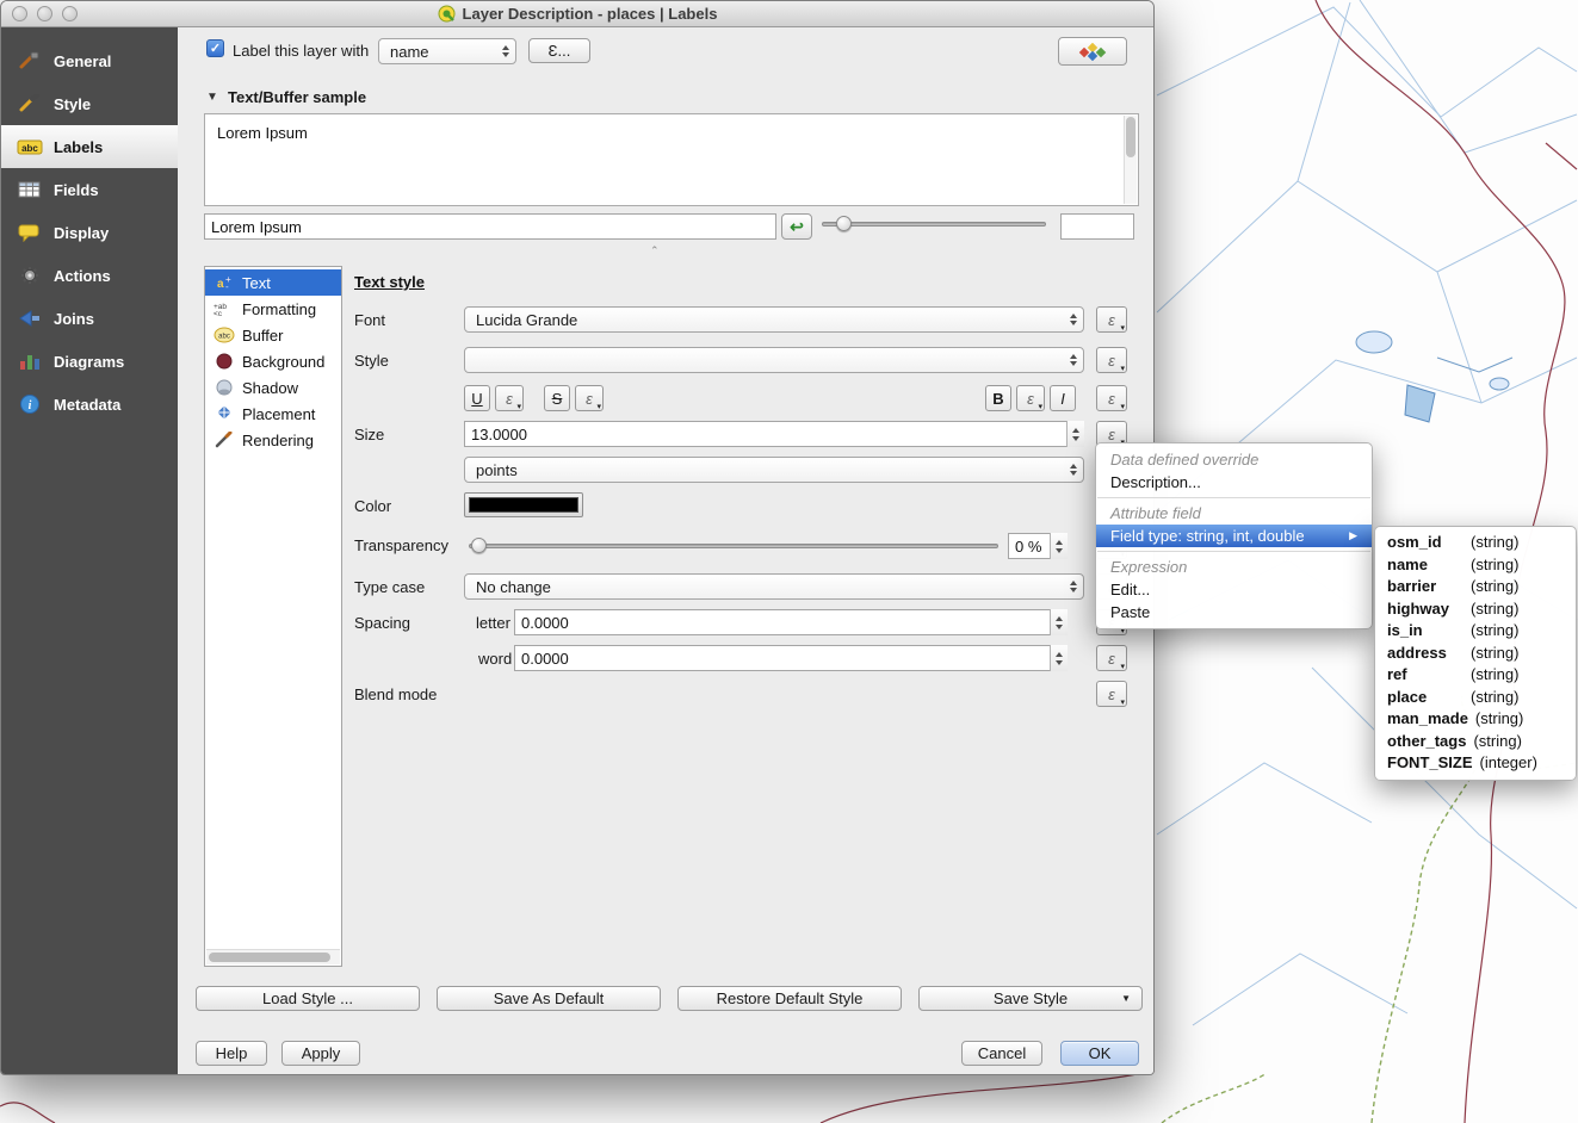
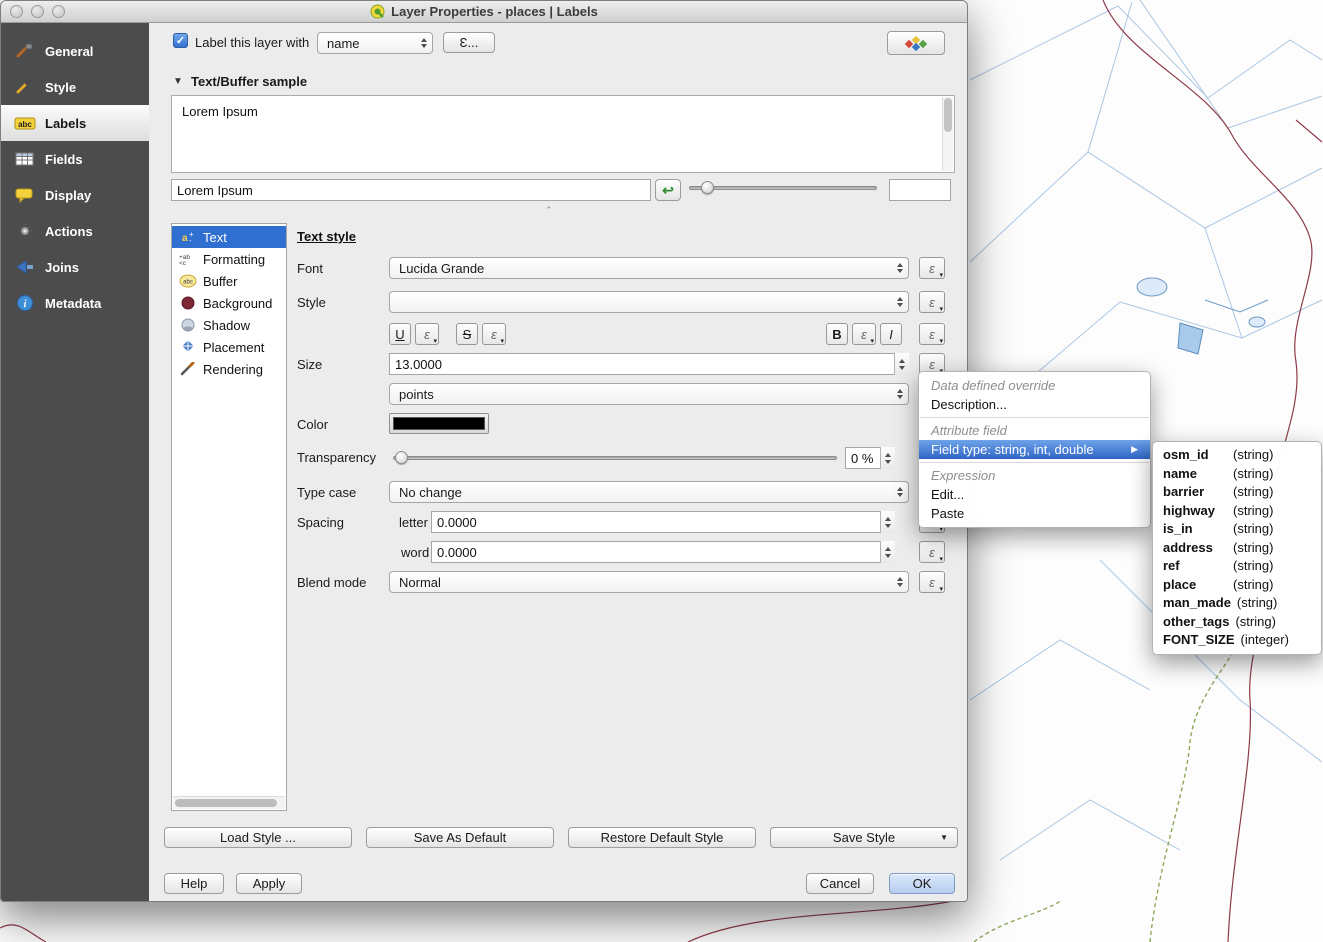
- Layer Description - places | Labels
+ Layer Properties - places | Labels
  General
  Style
  abc
  Labels
  Fields
  Display
  Actions
  Joins
- Diagrams
  i
  Metadata
  ✓
  Label this layer with
  name
  Ɛ...
  ▼
  Text/Buffer sample
  Lorem Ipsum
  Lorem Ipsum
  ↩
  ⌃
  a
  +
  -
  Text
  Formatting
  Buffer
  Background
  Shadow
  Placement
  Rendering
  Text style
  Font
  Lucida Grande
  ε
  Style
  ε
  U
  ε
  S
  ε
  B
  ε
  I
  ε
  Size
  13.0000
  ε
  points
  Color
  Transparency
  0 %
  Type case
  No change
  Spacing
  letter
  0.0000
  word
  0.0000
  ε
  Blend mode
+ Normal
  ε
  Load Style ...
  Save As Default
  Restore Default Style
  Save Style
  ▼
  Help
  Apply
  Cancel
  OK
  Data defined override
  Description...
  Attribute field
  Field type: string, int, double
  ▶
  Expression
  Edit...
  Paste
  osm_id
  (string)
  name
  (string)
  barrier
  (string)
  highway
  (string)
  is_in
  (string)
  address
  (string)
  ref
  (string)
  place
  (string)
  man_made
  (string)
  other_tags
  (string)
  FONT_SIZE
  (integer)
